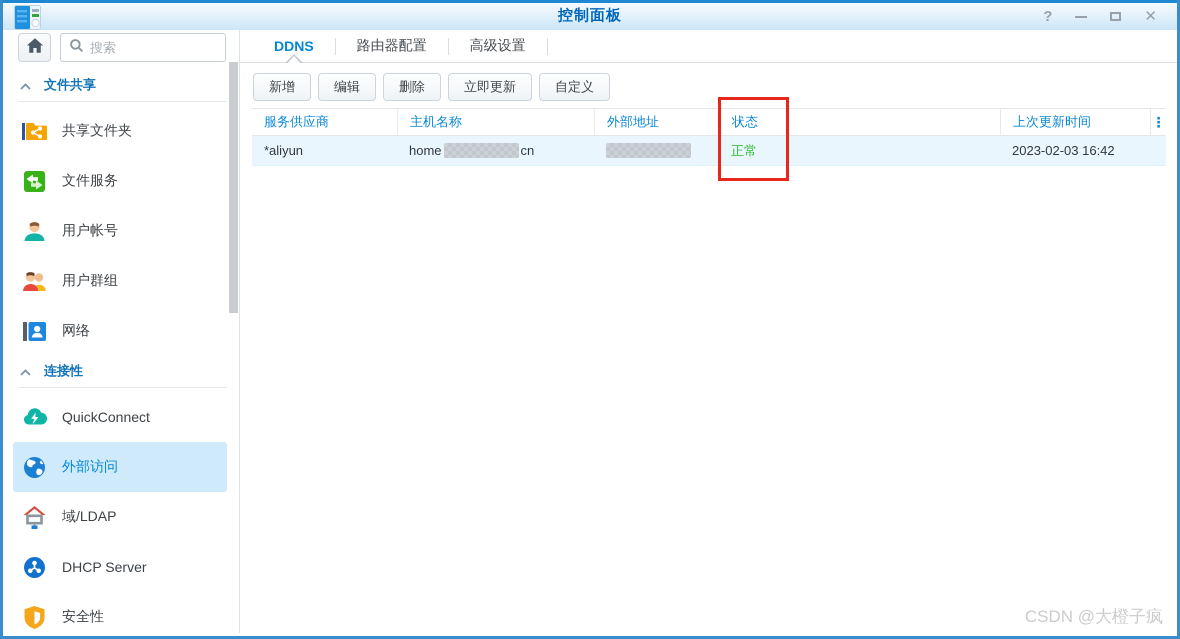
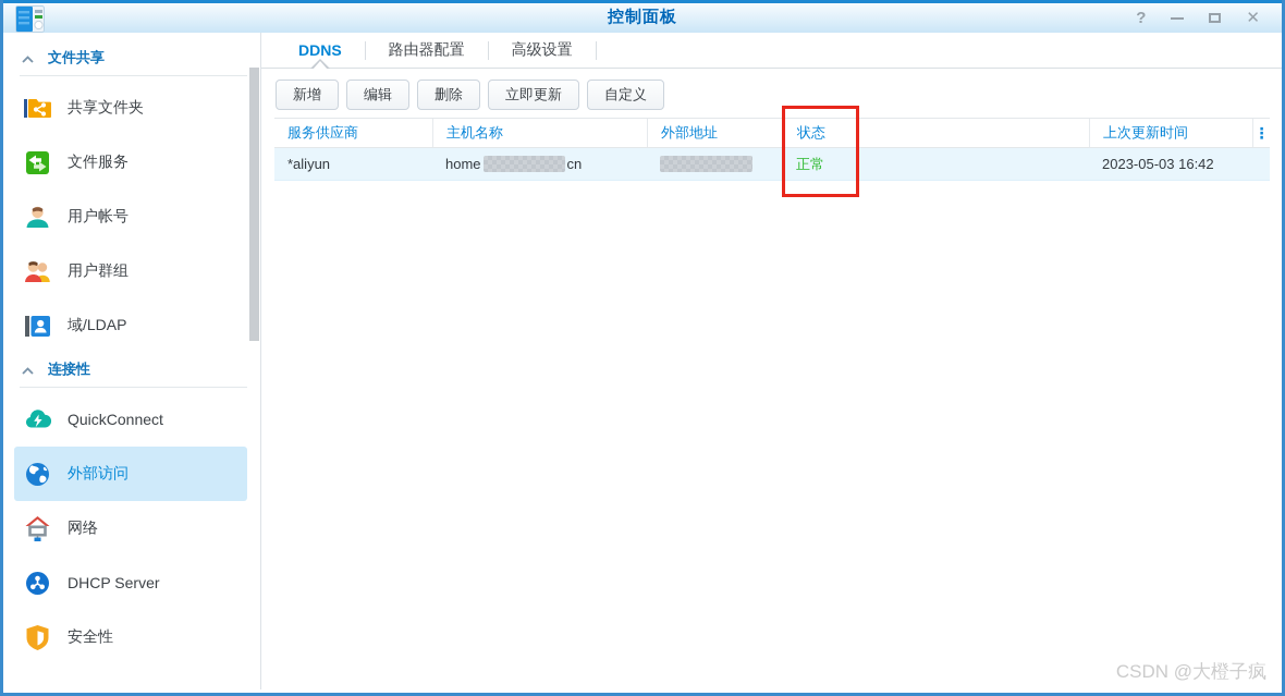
  控制面板
  ?
  ✕
- 搜索
  文件共享
  共享文件夹
  文件服务
  用户帐号
  用户群组
- 网络
+ 域/LDAP
  连接性
  QuickConnect
  外部访问
- 域/LDAP
+ 网络
  DHCP Server
  安全性
  DDNS
  路由器配置
  高级设置
  新增
  编辑
  删除
  立即更新
  自定义
  服务供应商
  主机名称
  外部地址
  状态
  上次更新时间
  ⋮
  *aliyun
  home
  cn
  正常
- 2023-02-03 16:42
+ 2023-05-03 16:42
  CSDN @大橙子疯
